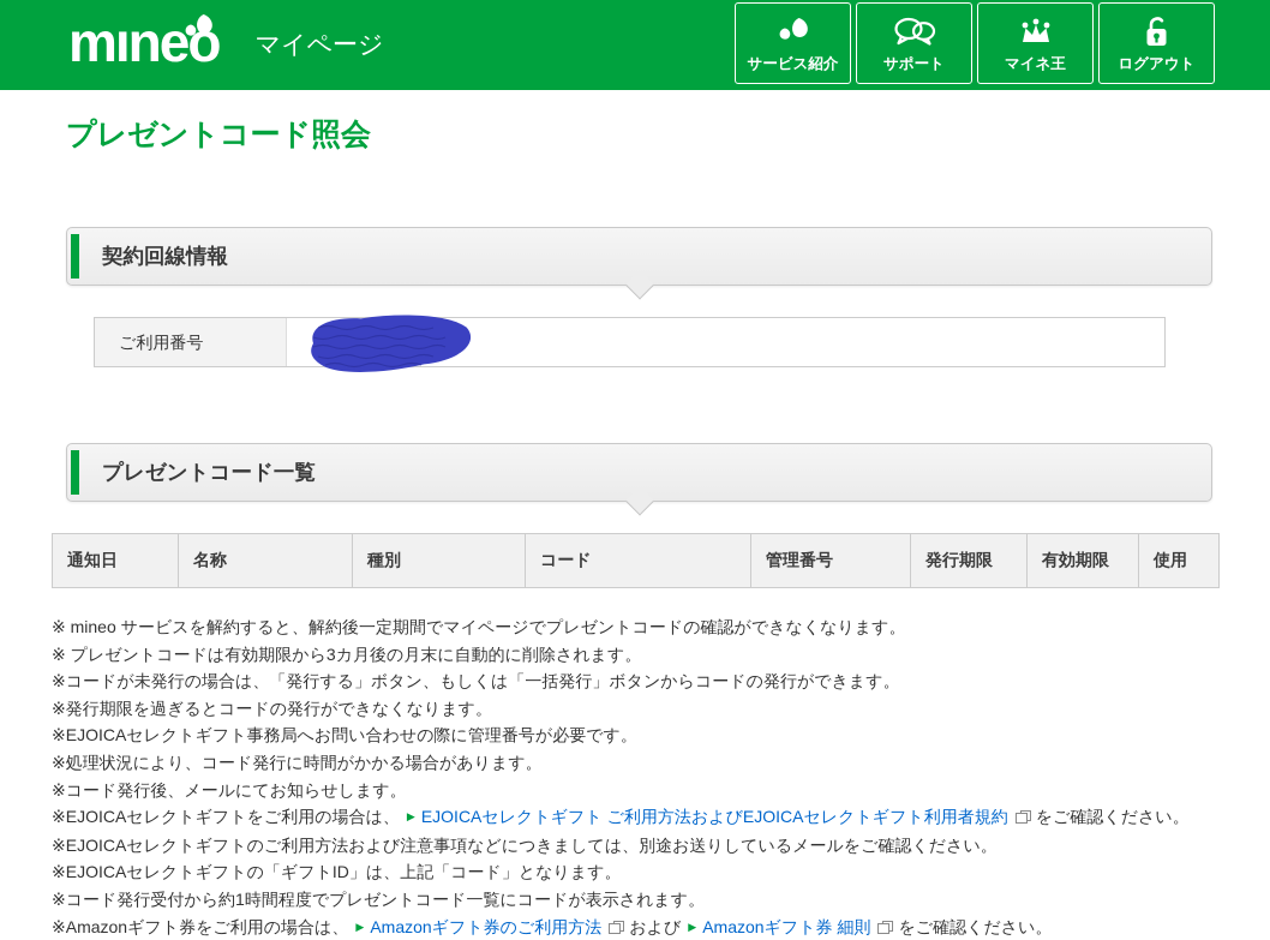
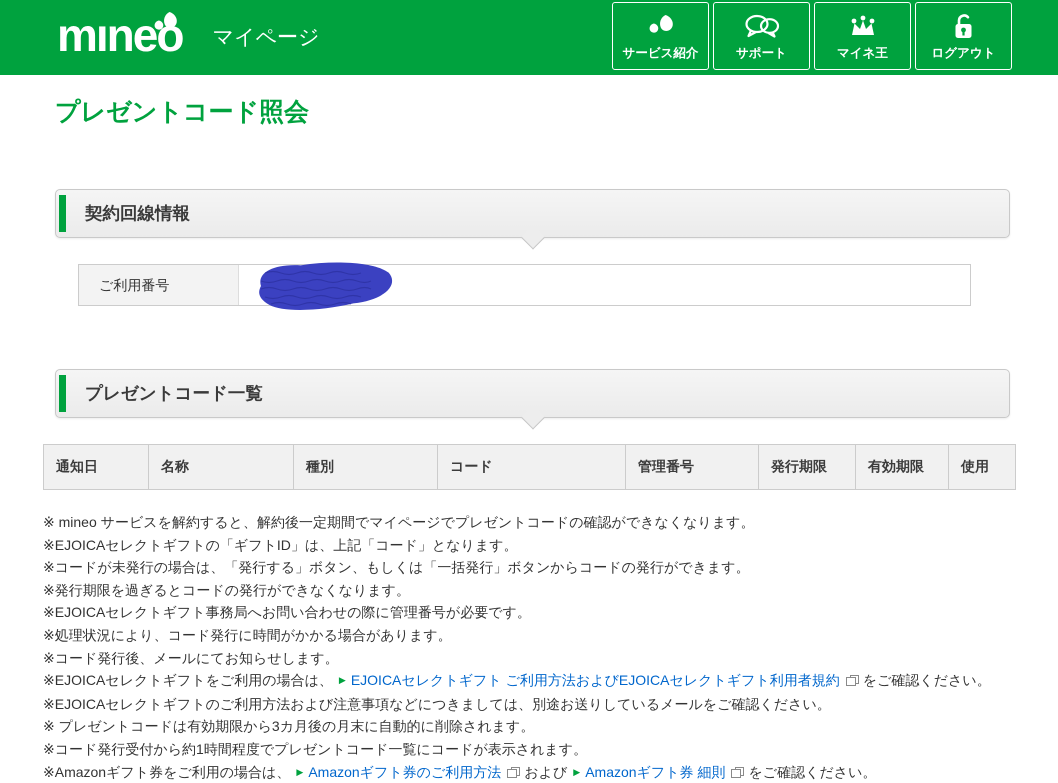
  mıneo
  マイページ
  サービス紹介
  サポート
  マイネ王
  ログアウト
  プレゼントコード照会
  契約回線情報
  ご利用番号
  プレゼントコード一覧
  通知日	名称	種別	コード	管理番号	発行期限	有効期限	使用
  ※ mineo サービスを解約すると、解約後一定期間でマイページでプレゼントコードの確認ができなくなります。
- ※ プレゼントコードは有効期限から3カ月後の月末に自動的に削除されます。
+ ※EJOICAセレクトギフトの「ギフトID」は、上記「コード」となります。
  ※コードが未発行の場合は、「発行する」ボタン、もしくは「一括発行」ボタンからコードの発行ができます。
  ※発行期限を過ぎるとコードの発行ができなくなります。
  ※EJOICAセレクトギフト事務局へお問い合わせの際に管理番号が必要です。
  ※処理状況により、コード発行に時間がかかる場合があります。
  ※コード発行後、メールにてお知らせします。
  ※EJOICAセレクトギフトをご利用の場合は、 ▶ EJOICAセレクトギフト ご利用方法およびEJOICAセレクトギフト利用者規約 をご確認ください。
  ※EJOICAセレクトギフトのご利用方法および注意事項などにつきましては、別途お送りしているメールをご確認ください。
- ※EJOICAセレクトギフトの「ギフトID」は、上記「コード」となります。
+ ※ プレゼントコードは有効期限から3カ月後の月末に自動的に削除されます。
  ※コード発行受付から約1時間程度でプレゼントコード一覧にコードが表示されます。
  ※Amazonギフト券をご利用の場合は、 ▶ Amazonギフト券のご利用方法 および ▶ Amazonギフト券 細則 をご確認ください。
